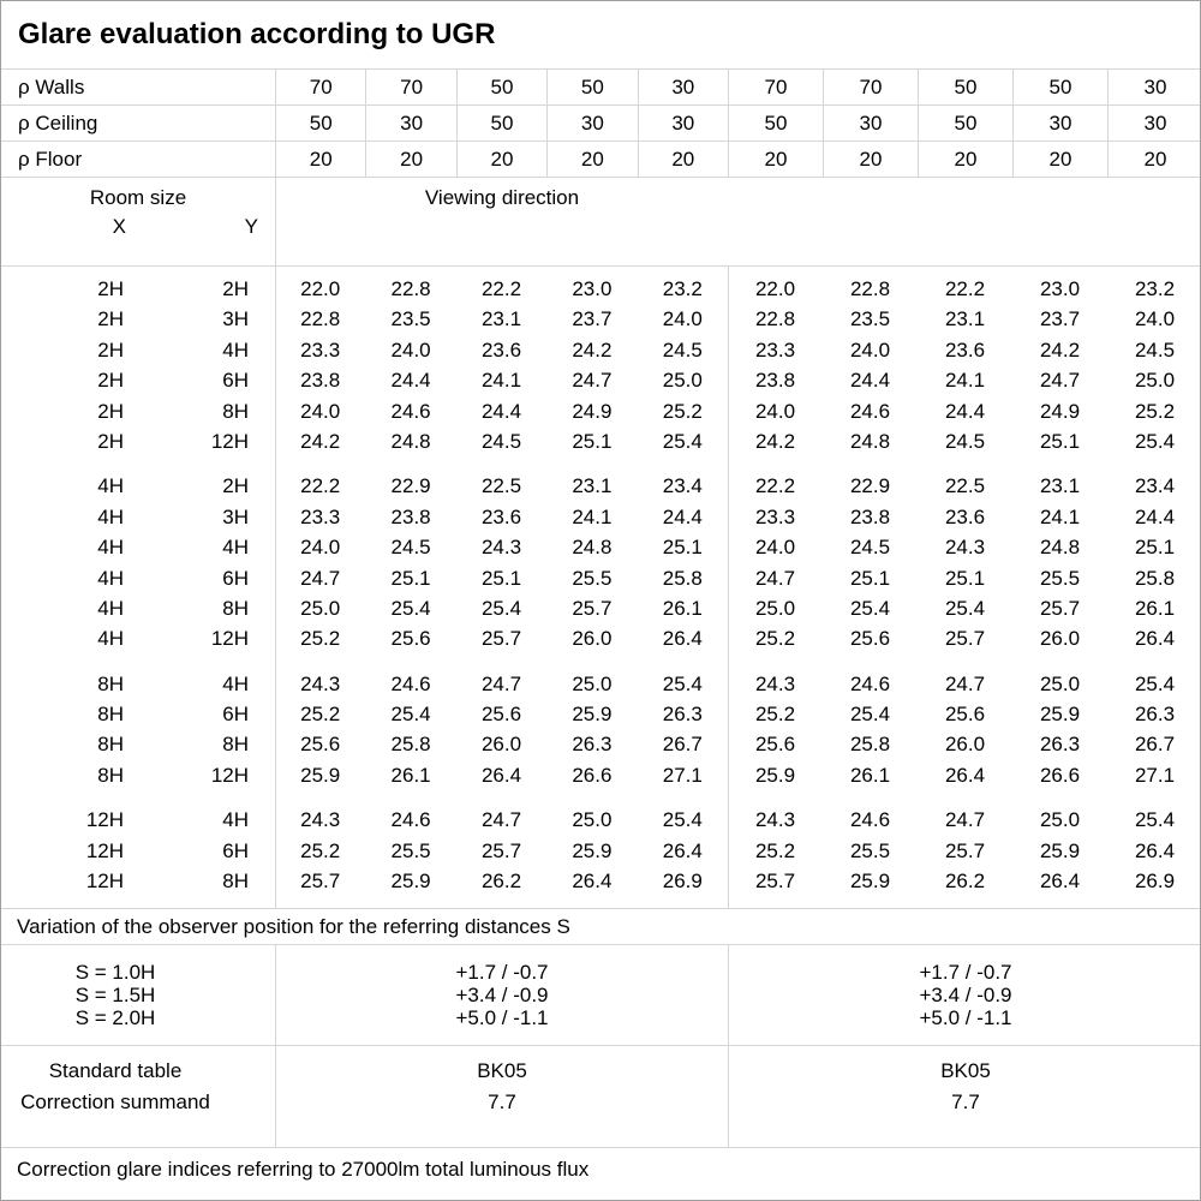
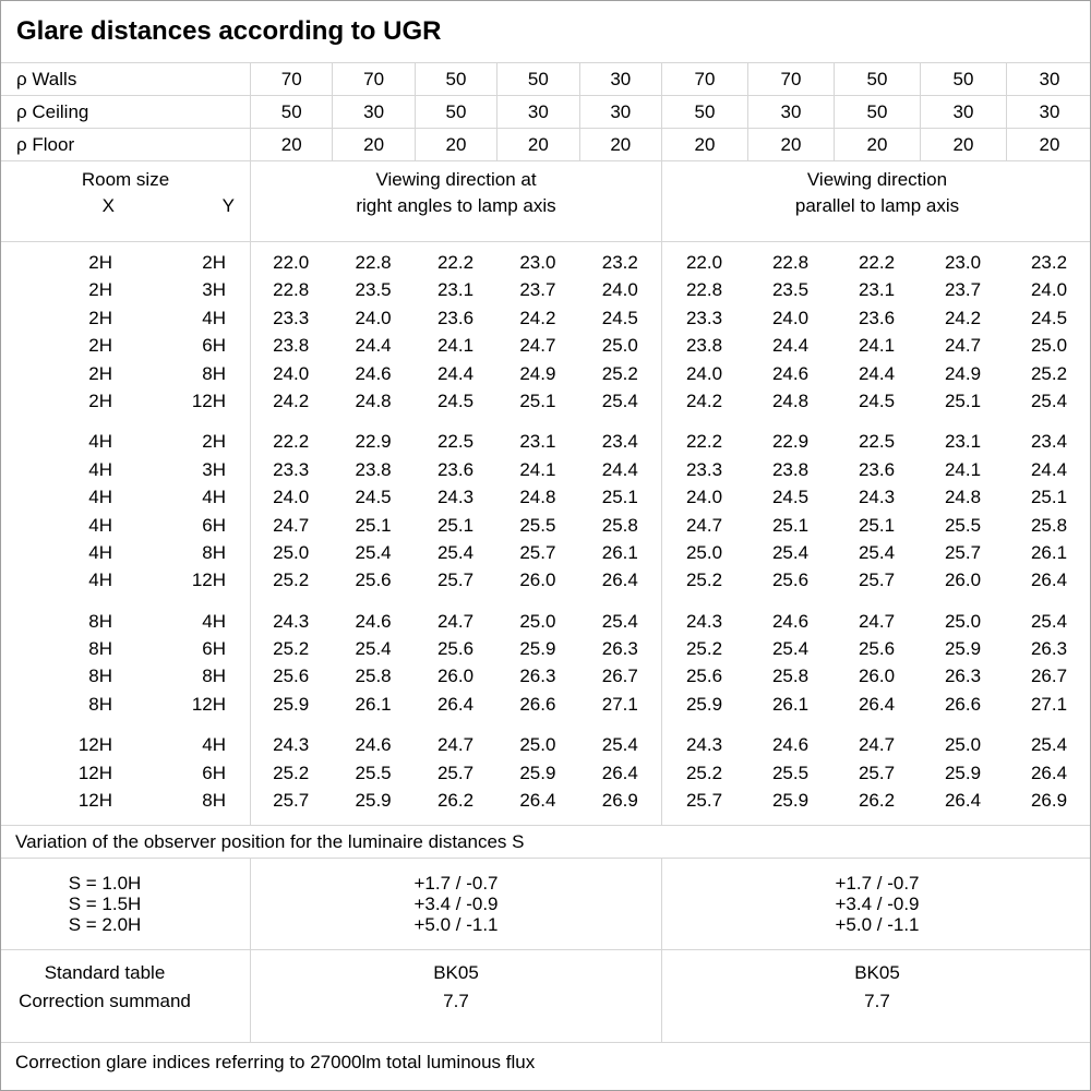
- Glare evaluation according to UGR
+ Glare distances according to UGR
  ρ Walls
  70
  70
  50
  50
  30
  70
  70
  50
  50
  30
  ρ Ceiling
  50
  30
  50
  30
  30
  50
  30
  50
  30
  30
  ρ Floor
  20
  20
  20
  20
  20
  20
  20
  20
  20
  20
  Room size
  X
  Y
+ Viewing direction at
+ right angles to lamp axis
  Viewing direction
+ parallel to lamp axis
  2H
  2H
  22.0
  22.8
  22.2
  23.0
  23.2
  22.0
  22.8
  22.2
  23.0
  23.2
  2H
  3H
  22.8
  23.5
  23.1
  23.7
  24.0
  22.8
  23.5
  23.1
  23.7
  24.0
  2H
  4H
  23.3
  24.0
  23.6
  24.2
  24.5
  23.3
  24.0
  23.6
  24.2
  24.5
  2H
  6H
  23.8
  24.4
  24.1
  24.7
  25.0
  23.8
  24.4
  24.1
  24.7
  25.0
  2H
  8H
  24.0
  24.6
  24.4
  24.9
  25.2
  24.0
  24.6
  24.4
  24.9
  25.2
  2H
  12H
  24.2
  24.8
  24.5
  25.1
  25.4
  24.2
  24.8
  24.5
  25.1
  25.4
  4H
  2H
  22.2
  22.9
  22.5
  23.1
  23.4
  22.2
  22.9
  22.5
  23.1
  23.4
  4H
  3H
  23.3
  23.8
  23.6
  24.1
  24.4
  23.3
  23.8
  23.6
  24.1
  24.4
  4H
  4H
  24.0
  24.5
  24.3
  24.8
  25.1
  24.0
  24.5
  24.3
  24.8
  25.1
  4H
  6H
  24.7
  25.1
  25.1
  25.5
  25.8
  24.7
  25.1
  25.1
  25.5
  25.8
  4H
  8H
  25.0
  25.4
  25.4
  25.7
  26.1
  25.0
  25.4
  25.4
  25.7
  26.1
  4H
  12H
  25.2
  25.6
  25.7
  26.0
  26.4
  25.2
  25.6
  25.7
  26.0
  26.4
  8H
  4H
  24.3
  24.6
  24.7
  25.0
  25.4
  24.3
  24.6
  24.7
  25.0
  25.4
  8H
  6H
  25.2
  25.4
  25.6
  25.9
  26.3
  25.2
  25.4
  25.6
  25.9
  26.3
  8H
  8H
  25.6
  25.8
  26.0
  26.3
  26.7
  25.6
  25.8
  26.0
  26.3
  26.7
  8H
  12H
  25.9
  26.1
  26.4
  26.6
  27.1
  25.9
  26.1
  26.4
  26.6
  27.1
  12H
  4H
  24.3
  24.6
  24.7
  25.0
  25.4
  24.3
  24.6
  24.7
  25.0
  25.4
  12H
  6H
  25.2
  25.5
  25.7
  25.9
  26.4
  25.2
  25.5
  25.7
  25.9
  26.4
  12H
  8H
  25.7
  25.9
  26.2
  26.4
  26.9
  25.7
  25.9
  26.2
  26.4
  26.9
- Variation of the observer position for the referring distances S
+ Variation of the observer position for the luminaire distances S
  S = 1.0H
  S = 1.5H
  S = 2.0H
  +1.7 / -0.7
  +3.4 / -0.9
  +5.0 / -1.1
  +1.7 / -0.7
  +3.4 / -0.9
  +5.0 / -1.1
  Standard table
  Correction summand
  BK05
  7.7
  BK05
  7.7
  Correction glare indices referring to 27000lm total luminous flux
